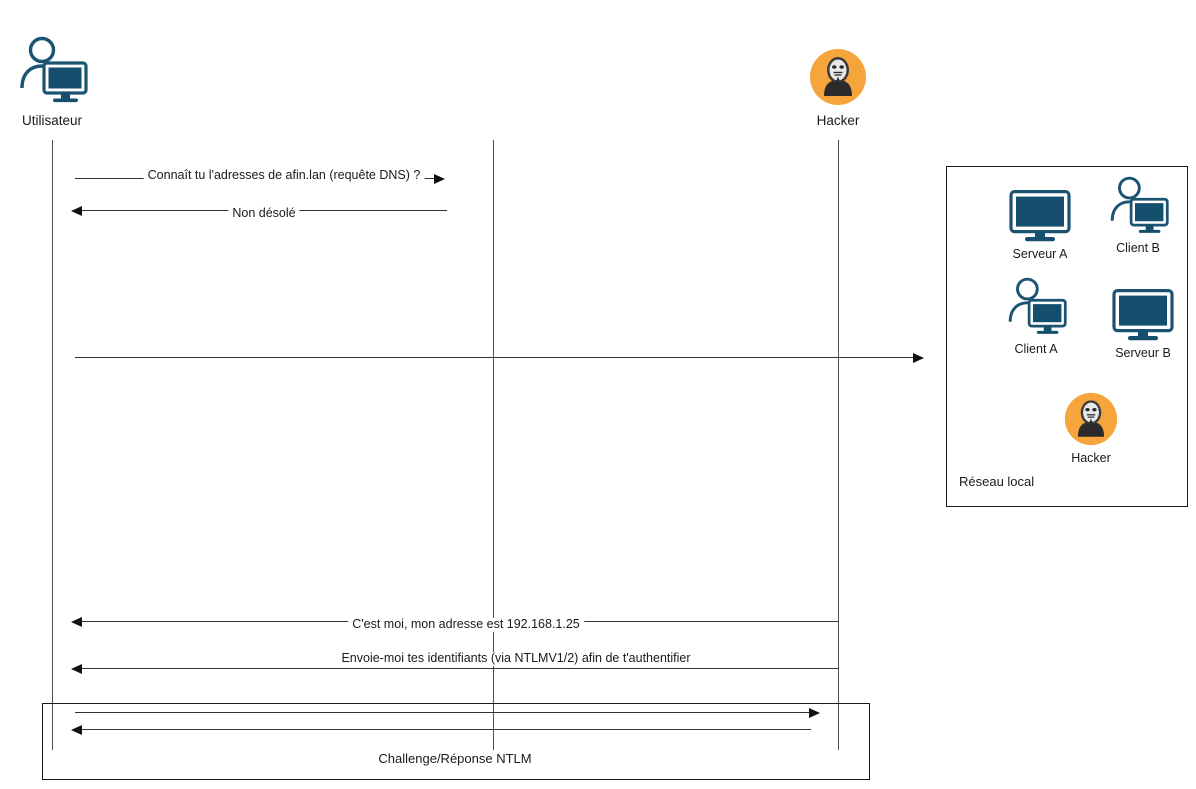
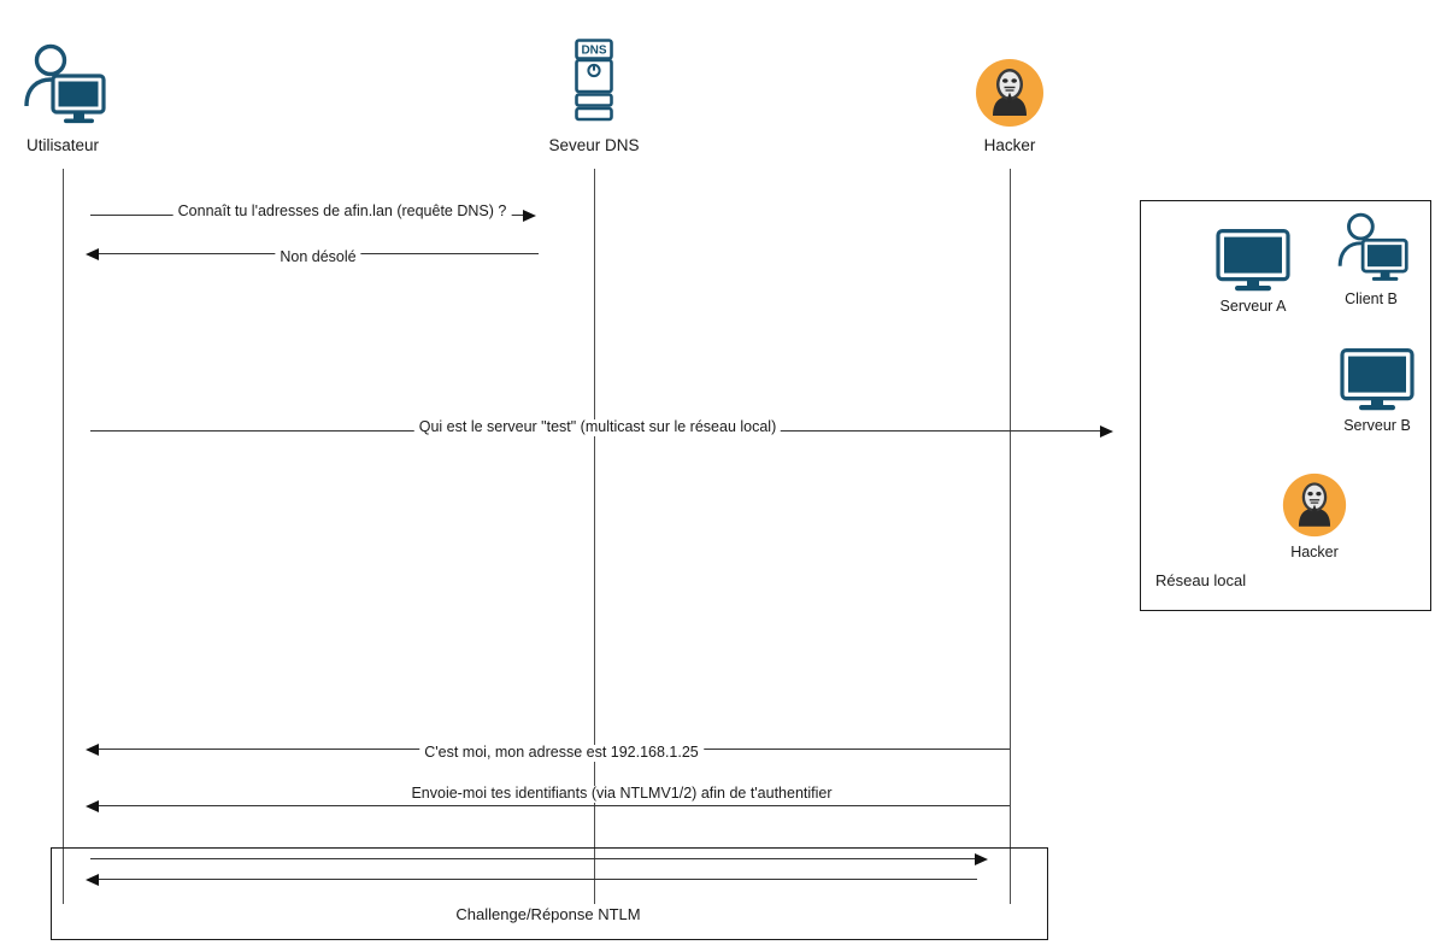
  Utilisateur
+ DNS
+ Seveur DNS
  Hacker
  Connaît tu l'adresses de afin.lan (requête DNS) ?
  Non désolé
+ Qui est le serveur "test" (multicast sur le réseau local)
  C'est moi, mon adresse est 192.168.1.25
  Envoie-moi tes identifiants (via NTLMV1/2) afin de t'authentifier
  Challenge/Réponse NTLM
  Serveur A
  Client B
- Client A
  Serveur B
  Hacker
  Réseau local
